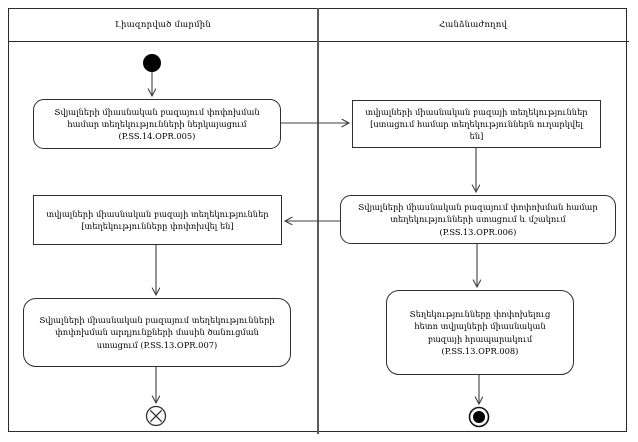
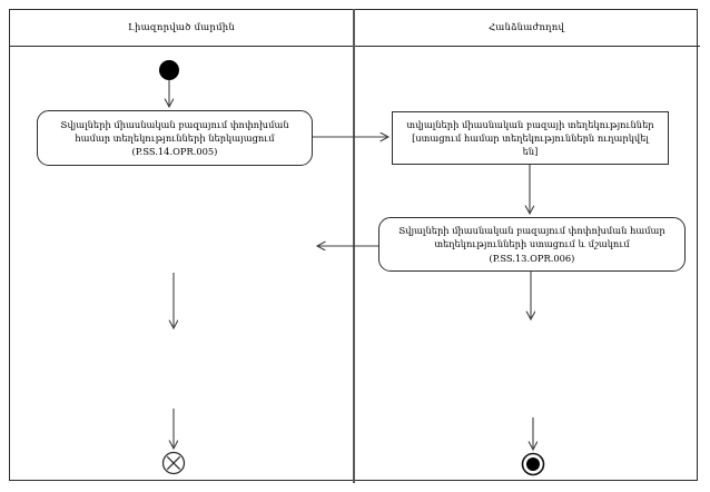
  Լիազորված մարմին
  Հանձնաժողով
  Տվյալների միասնական բազայում փոփոխման համար տեղեկությունների ներկայացում (P.SS.14.OPR.005)
  տվյալների միասնական բազայի տեղեկություններ [ստացում համար տեղեկություններն ուղարկվել են]
  Տվյալների միասնական բազայում փոփոխման համար տեղեկությունների ստացում և մշակում (P.SS.13.OPR.006)
- տվյալների միասնական բազայի տեղեկություններ [տեղեկությունները փոփոխվել են]
- Տվյալների միասնական բազայում տեղեկությունների փոփոխման արդյունքների մասին ծանուցման ստացում (P.SS.13.OPR.007)
- Տեղեկությունները փոփոխելուց հետո տվյալների միասնական բազայի հրապարակում (P.SS.13.OPR.008)
